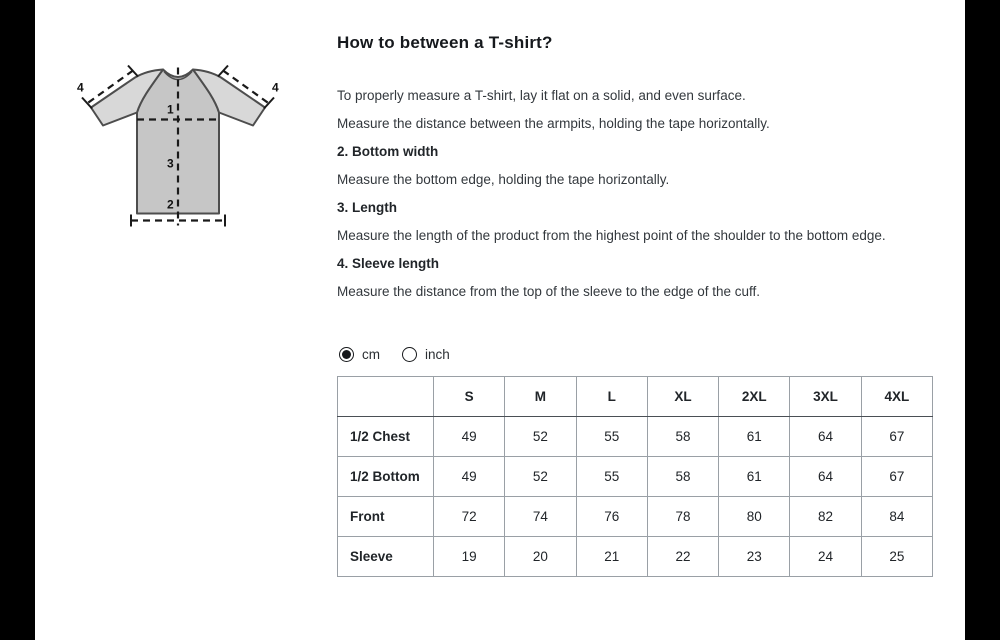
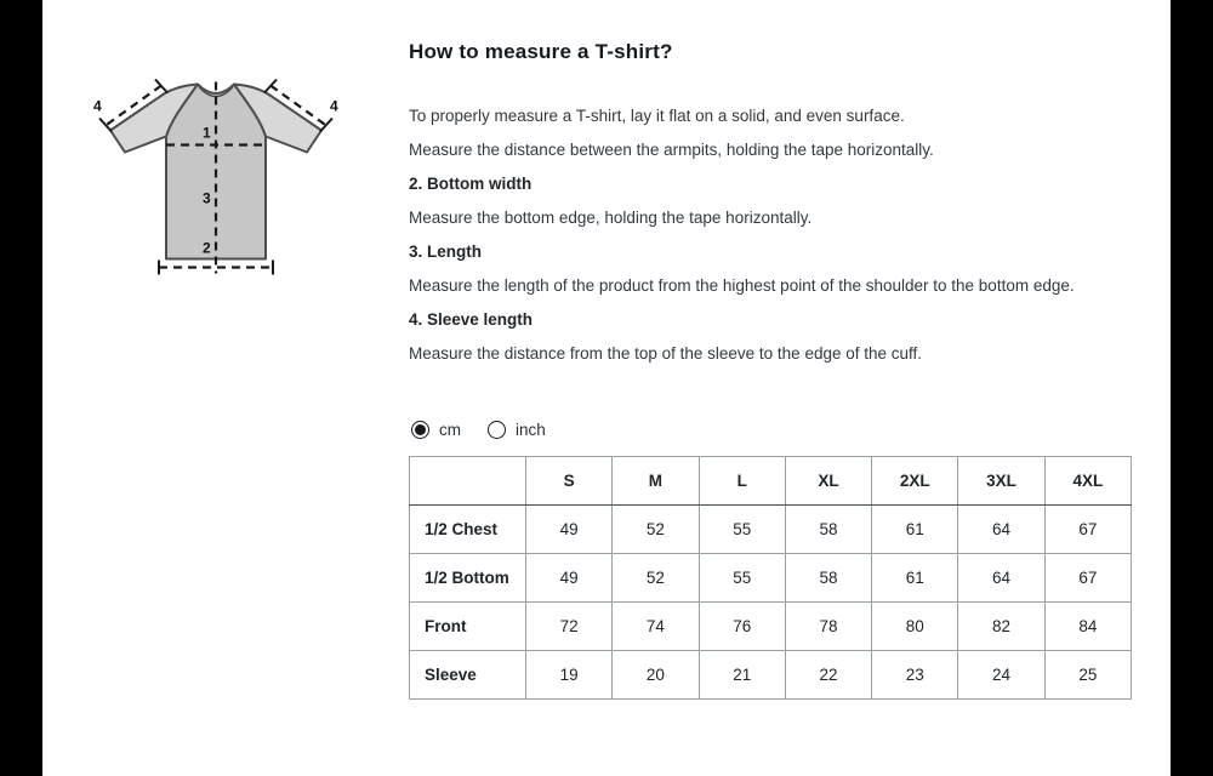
  1
  3
  2
  4
  4
- How to between a T-shirt?
+ How to measure a T-shirt?
  To properly measure a T-shirt, lay it flat on a solid, and even surface.
  Measure the distance between the armpits, holding the tape horizontally.
  2. Bottom width
  Measure the bottom edge, holding the tape horizontally.
  3. Length
  Measure the length of the product from the highest point of the shoulder to the bottom edge.
  4. Sleeve length
  Measure the distance from the top of the sleeve to the edge of the cuff.
  cm
  inch
  	S	M	L	XL	2XL	3XL	4XL
  1/2 Chest	49	52	55	58	61	64	67
  1/2 Bottom	49	52	55	58	61	64	67
  Front	72	74	76	78	80	82	84
  Sleeve	19	20	21	22	23	24	25
